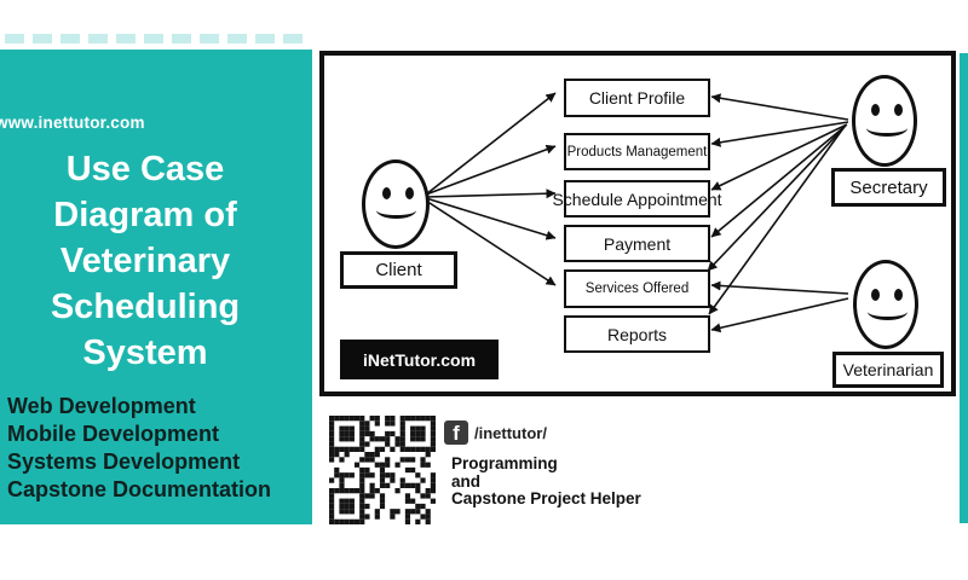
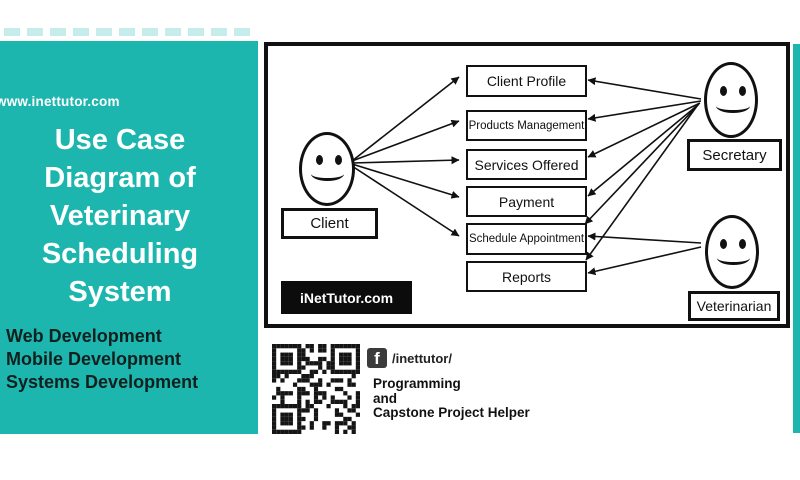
  www.inettutor.com
  Use Case
  Diagram of
  Veterinary
  Scheduling
  System
  Web Development
  Mobile Development
  Systems Development
- Capstone Documentation
  Client
  Secretary
  Veterinarian
  Client Profile
  Products Management
- Schedule Appointment
+ Services Offered
  Payment
- Services Offered
+ Schedule Appointment
  Reports
  iNetTutor.com
  f
  /inettutor/
  Programming
  and
  Capstone Project Helper
